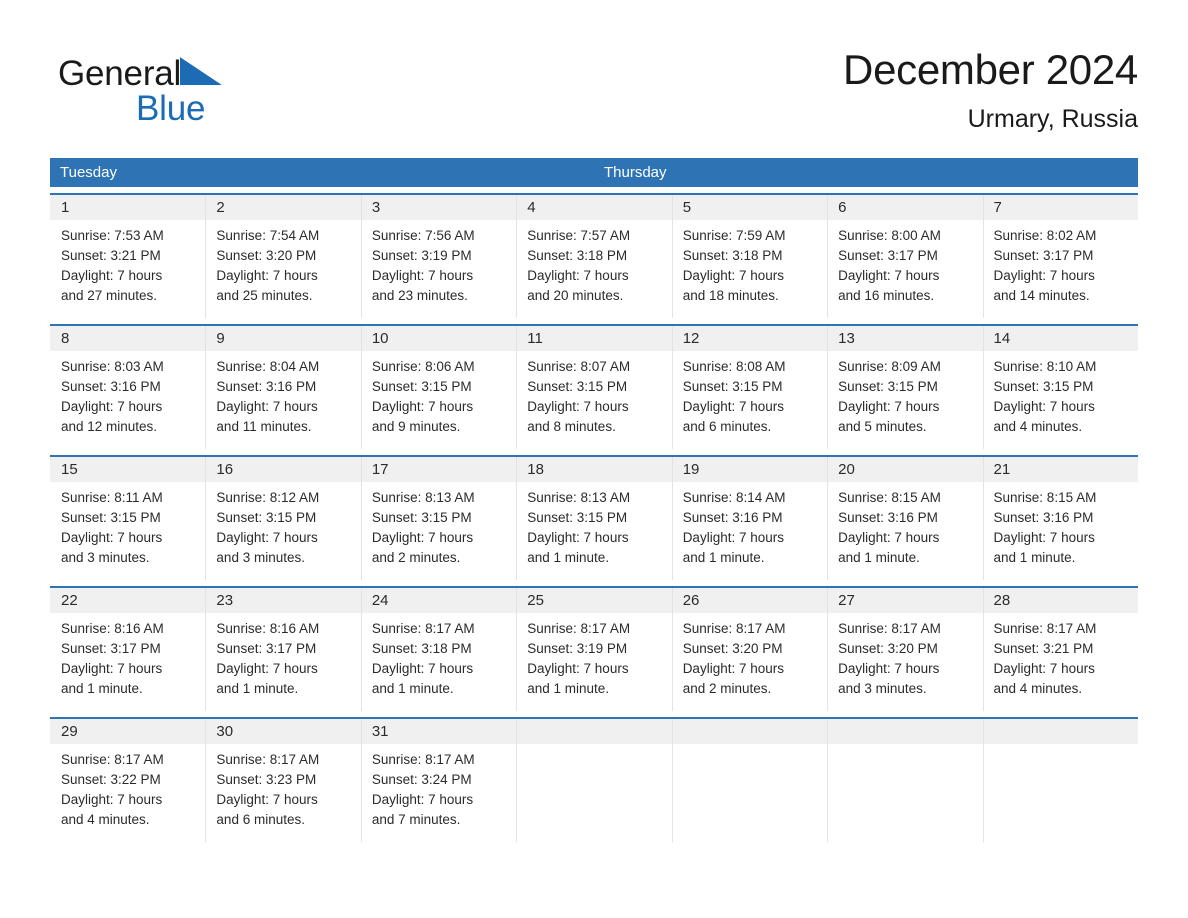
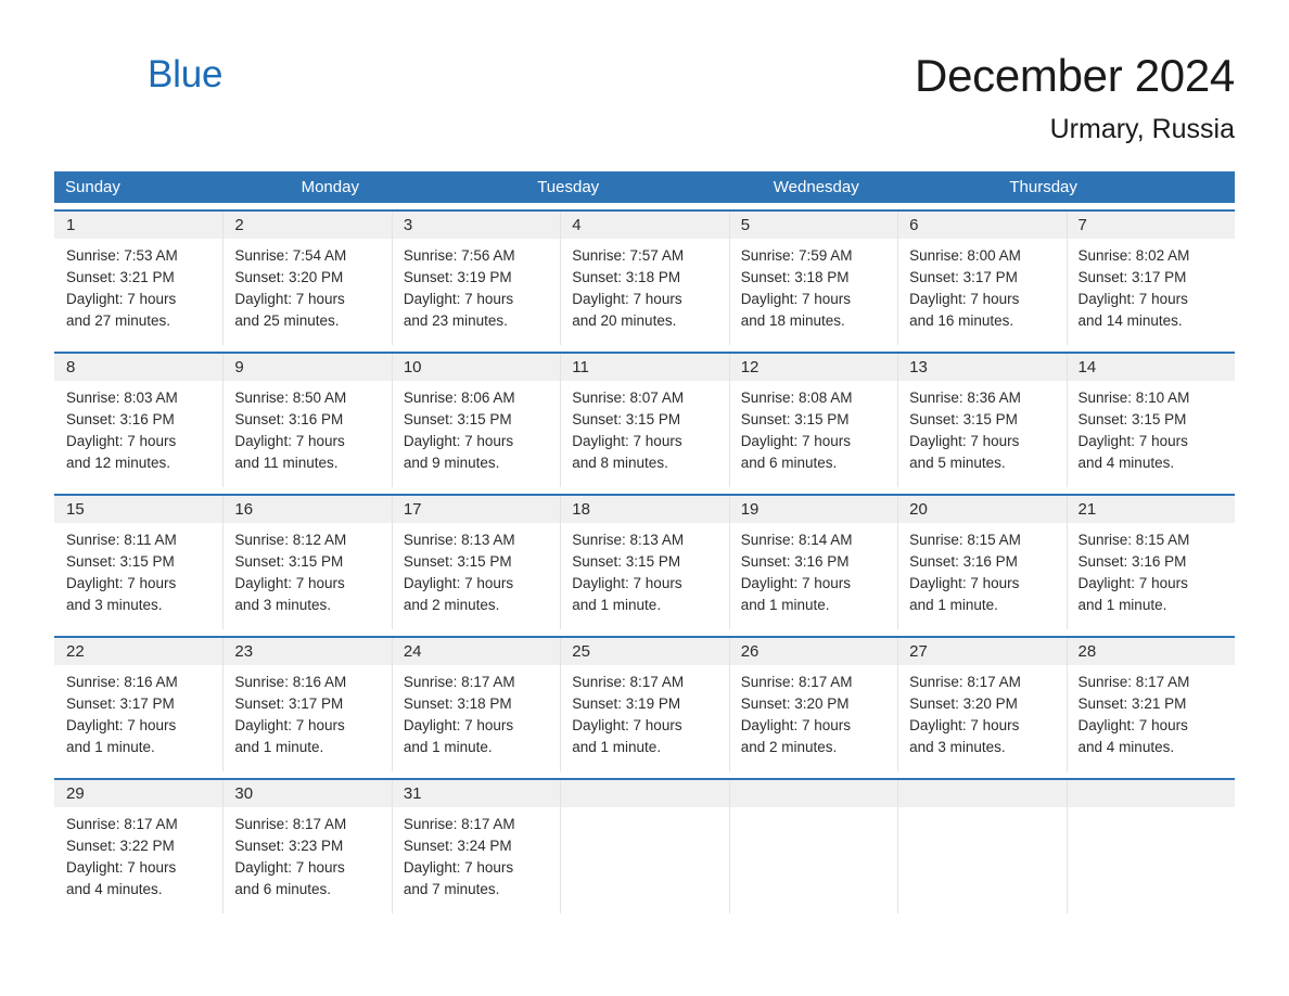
- General
  Blue
  December 2024
  Urmary, Russia
+ Sunday
+ Monday
  Tuesday
+ Wednesday
  Thursday
  1
  2
  3
  4
  5
  6
  7
  Sunrise: 7:53 AM
  Sunset: 3:21 PM
  Daylight: 7 hours
  and 27 minutes.
  Sunrise: 7:54 AM
  Sunset: 3:20 PM
  Daylight: 7 hours
  and 25 minutes.
  Sunrise: 7:56 AM
  Sunset: 3:19 PM
  Daylight: 7 hours
  and 23 minutes.
  Sunrise: 7:57 AM
  Sunset: 3:18 PM
  Daylight: 7 hours
  and 20 minutes.
  Sunrise: 7:59 AM
  Sunset: 3:18 PM
  Daylight: 7 hours
  and 18 minutes.
  Sunrise: 8:00 AM
  Sunset: 3:17 PM
  Daylight: 7 hours
  and 16 minutes.
  Sunrise: 8:02 AM
  Sunset: 3:17 PM
  Daylight: 7 hours
  and 14 minutes.
  8
  9
  10
  11
  12
  13
  14
  Sunrise: 8:03 AM
  Sunset: 3:16 PM
  Daylight: 7 hours
  and 12 minutes.
- Sunrise: 8:04 AM
+ Sunrise: 8:50 AM
  Sunset: 3:16 PM
  Daylight: 7 hours
  and 11 minutes.
  Sunrise: 8:06 AM
  Sunset: 3:15 PM
  Daylight: 7 hours
  and 9 minutes.
  Sunrise: 8:07 AM
  Sunset: 3:15 PM
  Daylight: 7 hours
  and 8 minutes.
  Sunrise: 8:08 AM
  Sunset: 3:15 PM
  Daylight: 7 hours
  and 6 minutes.
- Sunrise: 8:09 AM
+ Sunrise: 8:36 AM
  Sunset: 3:15 PM
  Daylight: 7 hours
  and 5 minutes.
  Sunrise: 8:10 AM
  Sunset: 3:15 PM
  Daylight: 7 hours
  and 4 minutes.
  15
  16
  17
  18
  19
  20
  21
  Sunrise: 8:11 AM
  Sunset: 3:15 PM
  Daylight: 7 hours
  and 3 minutes.
  Sunrise: 8:12 AM
  Sunset: 3:15 PM
  Daylight: 7 hours
  and 3 minutes.
  Sunrise: 8:13 AM
  Sunset: 3:15 PM
  Daylight: 7 hours
  and 2 minutes.
  Sunrise: 8:13 AM
  Sunset: 3:15 PM
  Daylight: 7 hours
  and 1 minute.
  Sunrise: 8:14 AM
  Sunset: 3:16 PM
  Daylight: 7 hours
  and 1 minute.
  Sunrise: 8:15 AM
  Sunset: 3:16 PM
  Daylight: 7 hours
  and 1 minute.
  Sunrise: 8:15 AM
  Sunset: 3:16 PM
  Daylight: 7 hours
  and 1 minute.
  22
  23
  24
  25
  26
  27
  28
  Sunrise: 8:16 AM
  Sunset: 3:17 PM
  Daylight: 7 hours
  and 1 minute.
  Sunrise: 8:16 AM
  Sunset: 3:17 PM
  Daylight: 7 hours
  and 1 minute.
  Sunrise: 8:17 AM
  Sunset: 3:18 PM
  Daylight: 7 hours
  and 1 minute.
  Sunrise: 8:17 AM
  Sunset: 3:19 PM
  Daylight: 7 hours
  and 1 minute.
  Sunrise: 8:17 AM
  Sunset: 3:20 PM
  Daylight: 7 hours
  and 2 minutes.
  Sunrise: 8:17 AM
  Sunset: 3:20 PM
  Daylight: 7 hours
  and 3 minutes.
  Sunrise: 8:17 AM
  Sunset: 3:21 PM
  Daylight: 7 hours
  and 4 minutes.
  29
  30
  31
  Sunrise: 8:17 AM
  Sunset: 3:22 PM
  Daylight: 7 hours
  and 4 minutes.
  Sunrise: 8:17 AM
  Sunset: 3:23 PM
  Daylight: 7 hours
  and 6 minutes.
  Sunrise: 8:17 AM
  Sunset: 3:24 PM
  Daylight: 7 hours
  and 7 minutes.
